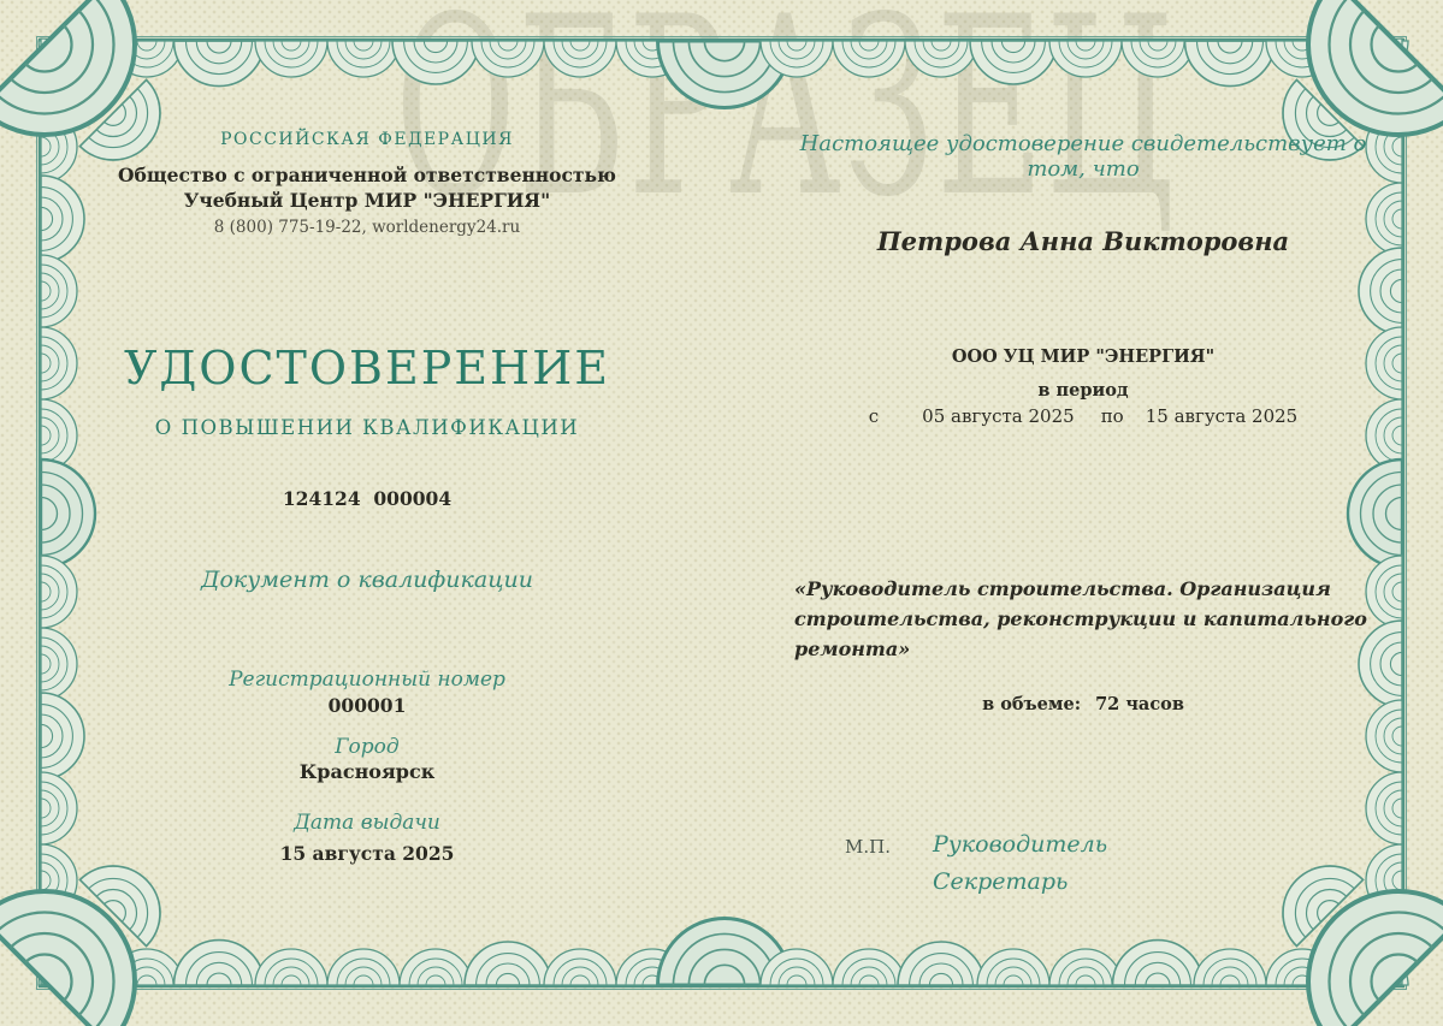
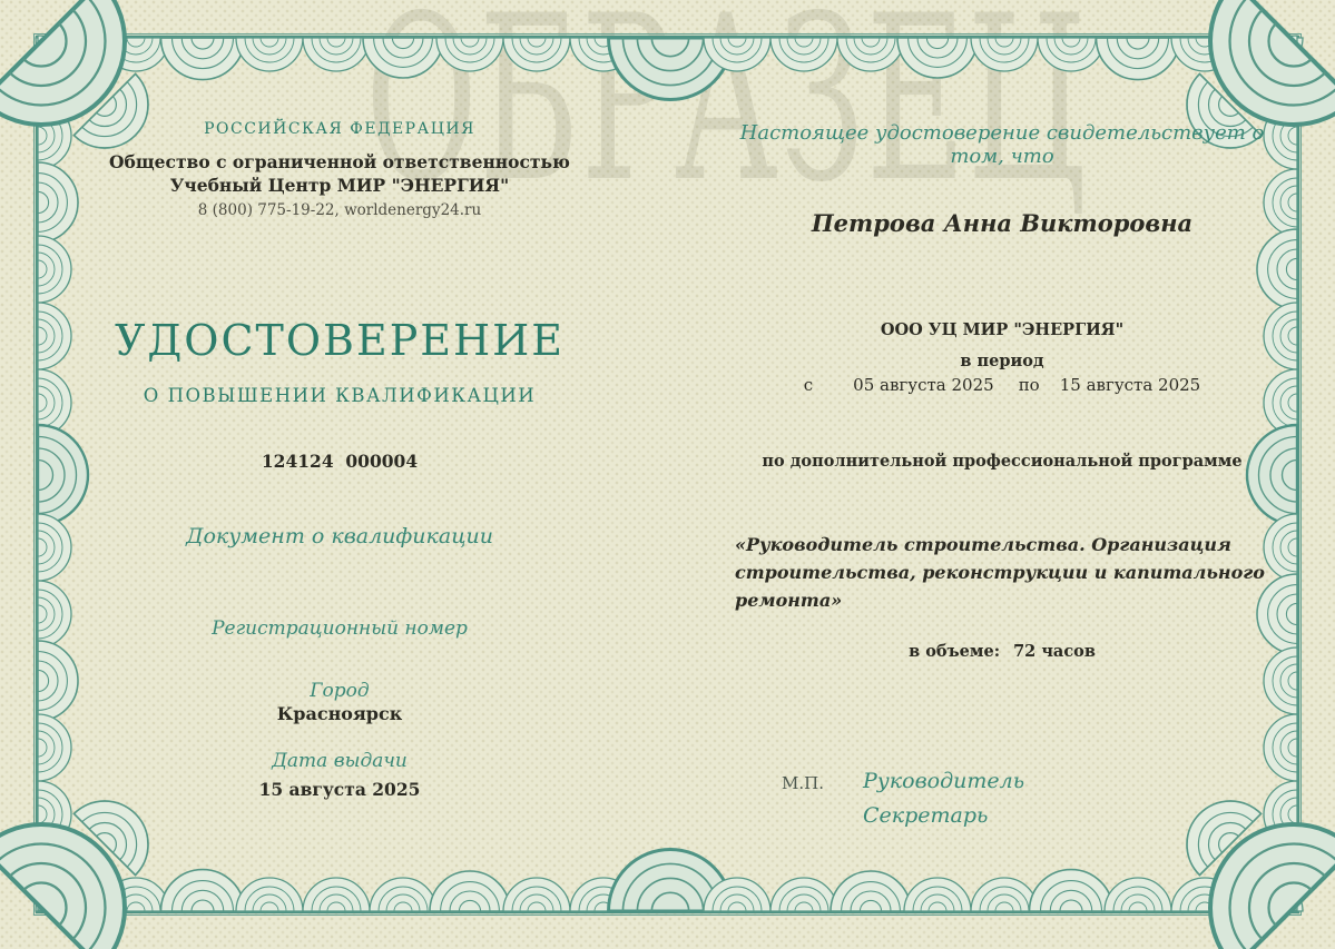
  ОБРАЗЕЦ
  РОССИЙСКАЯ ФЕДЕРАЦИЯ
  Общество с ограниченной ответственностью
  Учебный Центр МИР "ЭНЕРГИЯ"
  8 (800) 775-19-22, worldenergy24.ru
  УДОСТОВЕРЕНИЕ
  О ПОВЫШЕНИИ КВАЛИФИКАЦИИ
  124124 000004
  Документ о квалификации
  Регистрационный номер
- 000001
  Город
  Красноярск
  Дата выдачи
  15 августа 2025
  Настоящее удостоверение свидетельствует о том, что
  Петрова Анна Викторовна
  ООО УЦ МИР "ЭНЕРГИЯ"
  в период
  с 05 августа 2025 по 15 августа 2025
+ по дополнительной профессиональной программе
  «Руководитель строительства. Организация строительства, реконструкции и капитального ремонта»
  в объеме: 72 часов
  М.П.
  Руководитель
  Секретарь
